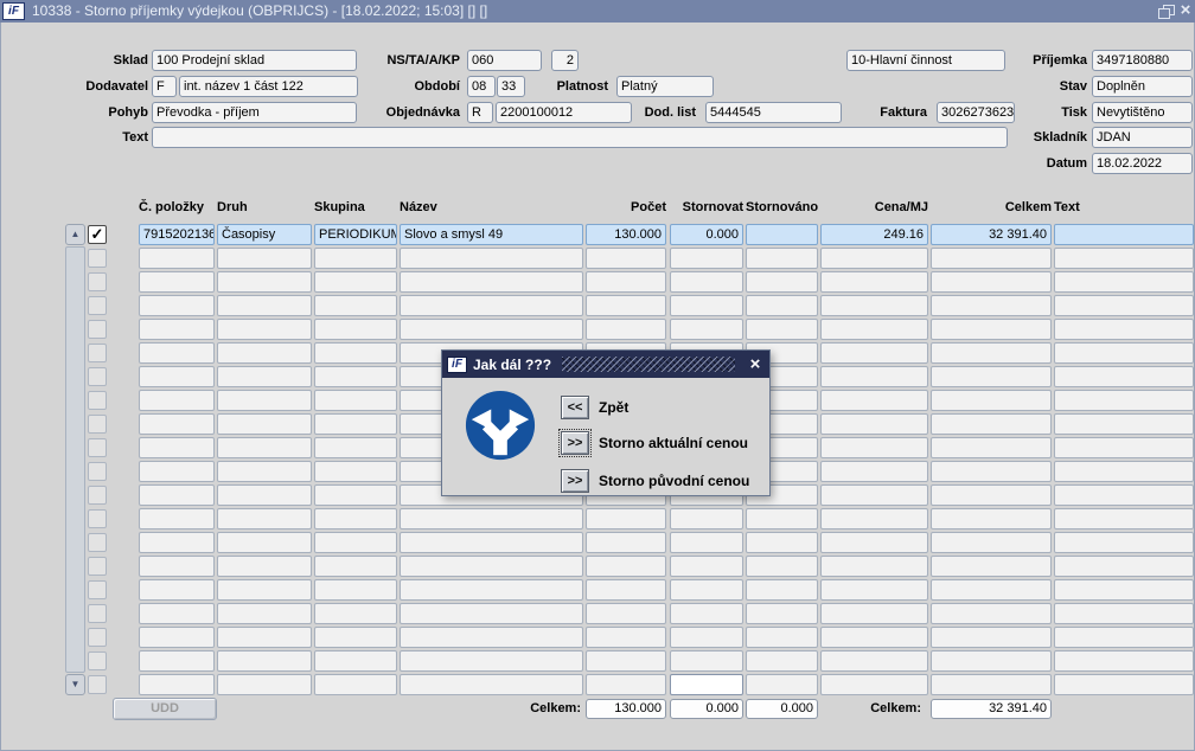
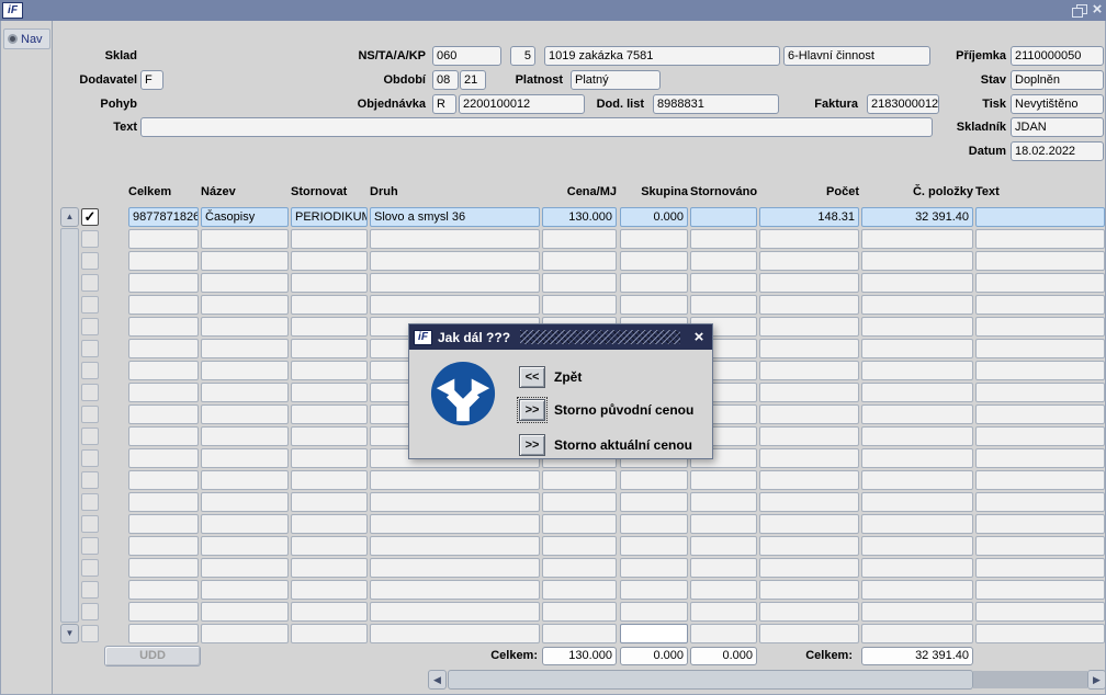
  iF
- 10338 - Storno příjemky výdejkou (OBPRIJCS) - [18.02.2022; 15:03] [] []
  ×
+ Nav
  Sklad
  Dodavatel
  Pohyb
  Text
  NS/TA/A/KP
  Období
  Objednávka
  Platnost
  Dod. list
  Faktura
  Příjemka
  Stav
  Tisk
  Skladník
  Datum
- 100 Prodejní sklad
  F
- int. název 1 část 122
- Převodka - příjem
  060
- 2
+ 5
+ 1019 zakázka 7581
- 10-Hlavní činnost
+ 6-Hlavní činnost
  08
- 33
+ 21
  Platný
  R
  2200100012
- 5444545
+ 8988831
- 3026273623
+ 2183000012
- 3497180880
+ 2110000050
  Doplněn
  Nevytištěno
  JDAN
  18.02.2022
  ▲
  ▼
- Č. položky
+ Celkem
- Druh
+ Název
- Skupina
+ Stornovat
- Název
+ Druh
- Počet
+ Cena/MJ
- Stornovat
+ Skupina
  Stornováno
- Cena/MJ
+ Počet
- Celkem
+ Č. položky
  Text
  ✓
- 7915202136
+ 9877871826
  Časopisy
  PERIODIKUM
- Slovo a smysl 49
+ Slovo a smysl 36
  130.000
  0.000
- 249.16
+ 148.31
  32 391.40
  Celkem:
  130.000
  0.000
  0.000
  Celkem:
  32 391.40
  UDD
+ ◀
+ ▶
  iF
  Jak dál ???
  ×
  <<
  Zpět
  >>
- Storno aktuální cenou
+ Storno původní cenou
  >>
- Storno původní cenou
+ Storno aktuální cenou
